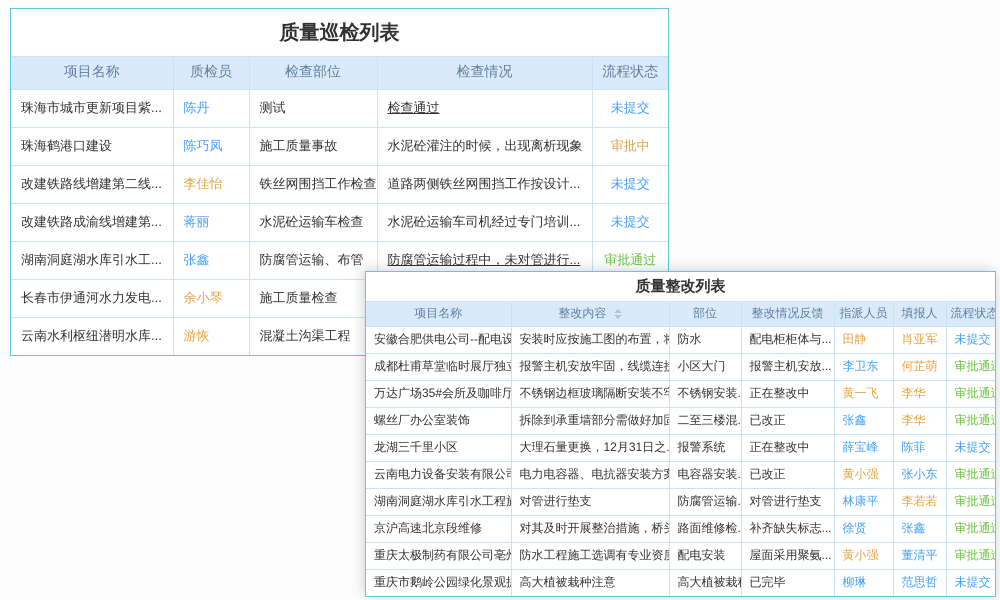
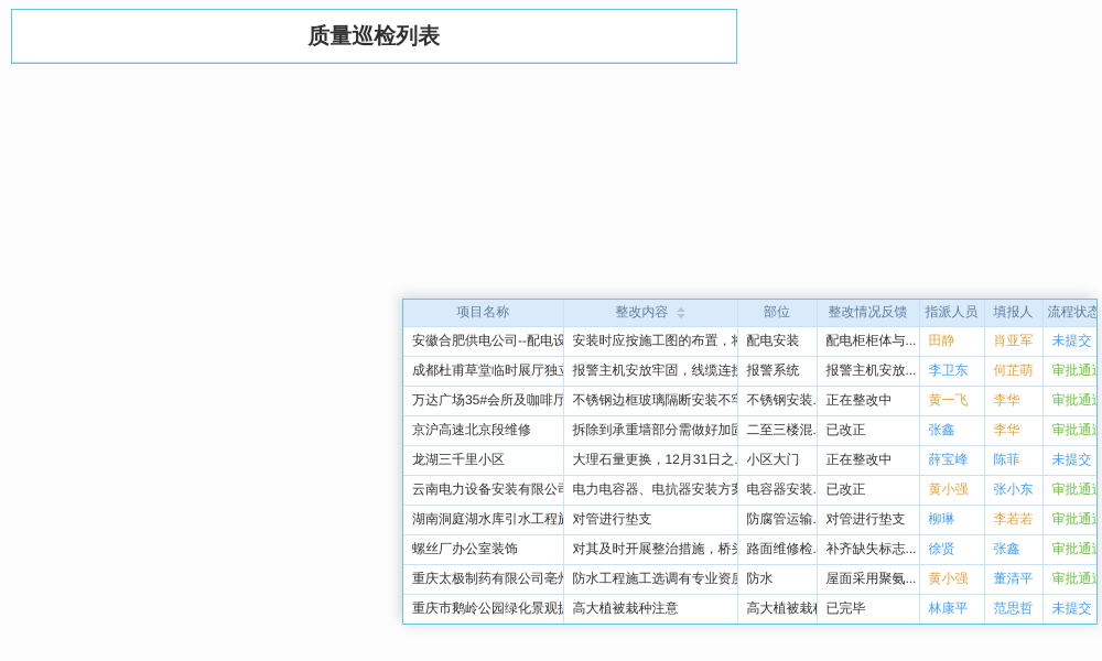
  质量巡检列表
- 项目名称	质检员	检查部位	检查情况	流程状态
- 珠海市城市更新项目紫...	陈丹	测试	检查通过	未提交
- 珠海鹤港口建设	陈巧凤	施工质量事故	水泥砼灌注的时候，出现离析现象	审批中
- 改建铁路线增建第二线...	李佳怡	铁丝网围挡工作检查	道路两侧铁丝网围挡工作按设计...	未提交
- 改建铁路成渝线增建第...	蒋丽	水泥砼运输车检查	水泥砼运输车司机经过专门培训...	未提交
- 湖南洞庭湖水库引水工...	张鑫	防腐管运输、布管	防腐管运输过程中，未对管进行...	审批通过
- 长春市伊通河水力发电...	余小琴	施工质量检查
- 云南水利枢纽潜明水库...	游恢	混凝土沟渠工程
- 质量整改列表
  项目名称	整改内容	部位	整改情况反馈	指派人员	填报人	流程状态
- 安徽合肥供电公司--配电设	安装时应按施工图的布置，	防水	配电柜柜体与...	田静	肖亚军	未提交
+ 安徽合肥供电公司--配电设	安装时应按施工图的布置，	配电安装	配电柜柜体与...	田静	肖亚军	未提交
- 成都杜甫草堂临时展厅独	报警主机安放牢固，线缆连	小区大门	报警主机安放...	李卫东	何芷萌	审批通
+ 成都杜甫草堂临时展厅独	报警主机安放牢固，线缆连	报警系统	报警主机安放...	李卫东	何芷萌	审批通
  万达广场35#会所及咖啡厅	不锈钢边框玻璃隔断安装不	不锈钢安装.	正在整改中	黄一飞	李华	审批通
- 螺丝厂办公室装饰	拆除到承重墙部分需做好加	二至三楼混.	已改正	张鑫	李华	审批通
+ 京沪高速北京段维修	拆除到承重墙部分需做好加	二至三楼混.	已改正	张鑫	李华	审批通
- 龙湖三千里小区	大理石量更换，12月31日之.	报警系统	正在整改中	薛宝峰	陈菲	未提交
+ 龙湖三千里小区	大理石量更换，12月31日之.	小区大门	正在整改中	薛宝峰	陈菲	未提交
  云南电力设备安装有限公	电力电容器、电抗器安装方	电容器安装.	已改正	黄小强	张小东	审批通
- 湖南洞庭湖水库引水工程	对管进行垫支	防腐管运输.	对管进行垫支	林康平	李若若	审批通
+ 湖南洞庭湖水库引水工程	对管进行垫支	防腐管运输.	对管进行垫支	柳琳	李若若	审批通
- 京沪高速北京段维修	对其及时开展整治措施，桥	路面维修检.	补齐缺失标志...	徐贤	张鑫	审批通
+ 螺丝厂办公室装饰	对其及时开展整治措施，桥	路面维修检.	补齐缺失标志...	徐贤	张鑫	审批通
- 重庆太极制药有限公司亳	防水工程施工选调有专业资	配电安装	屋面采用聚氨...	黄小强	董清平	审批通
+ 重庆太极制药有限公司亳	防水工程施工选调有专业资	防水	屋面采用聚氨...	黄小强	董清平	审批通
- 重庆市鹅岭公园绿化景观	高大植被栽种注意	高大植被栽	已完毕	柳琳	范思哲	未提交
+ 重庆市鹅岭公园绿化景观	高大植被栽种注意	高大植被栽	已完毕	林康平	范思哲	未提交
